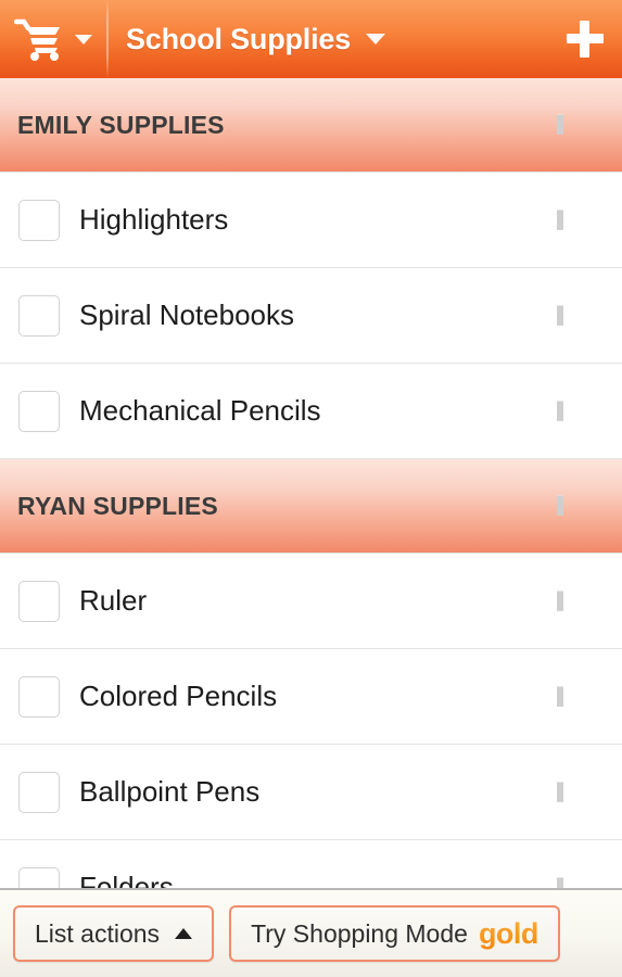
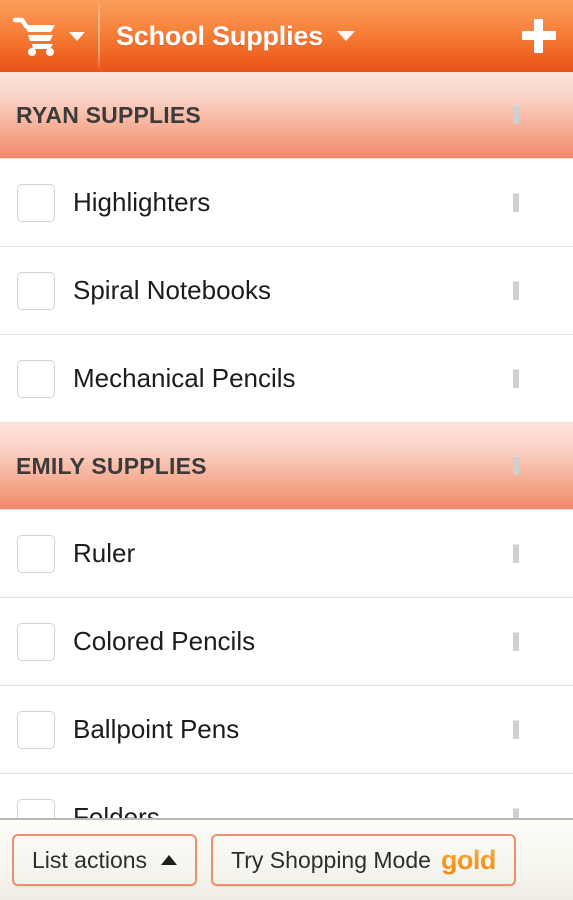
  School Supplies
- EMILY SUPPLIES
+ RYAN SUPPLIES
  Highlighters
  Spiral Notebooks
  Mechanical Pencils
- RYAN SUPPLIES
+ EMILY SUPPLIES
  Ruler
  Colored Pencils
  Ballpoint Pens
  Folders
  List actions
  Try Shopping Mode
  gold
